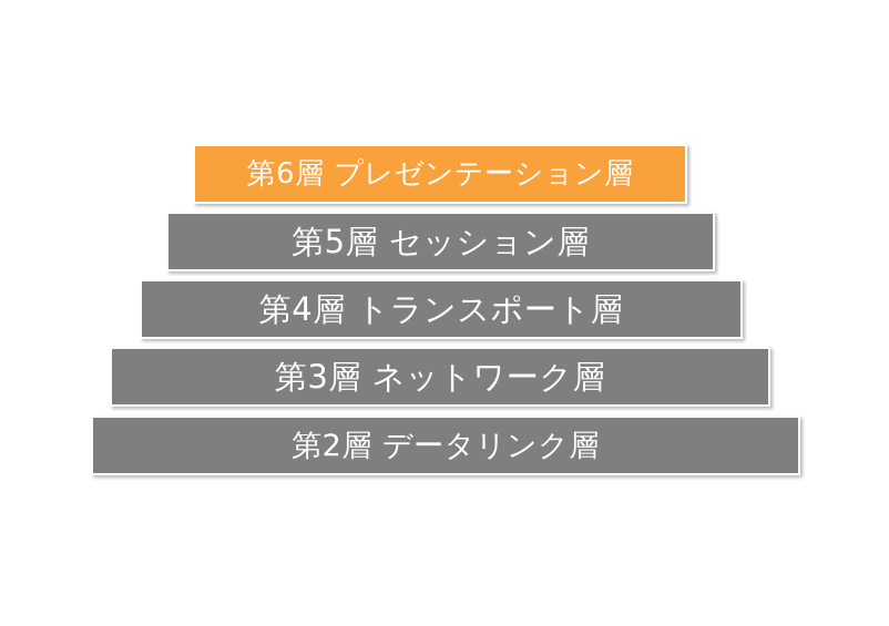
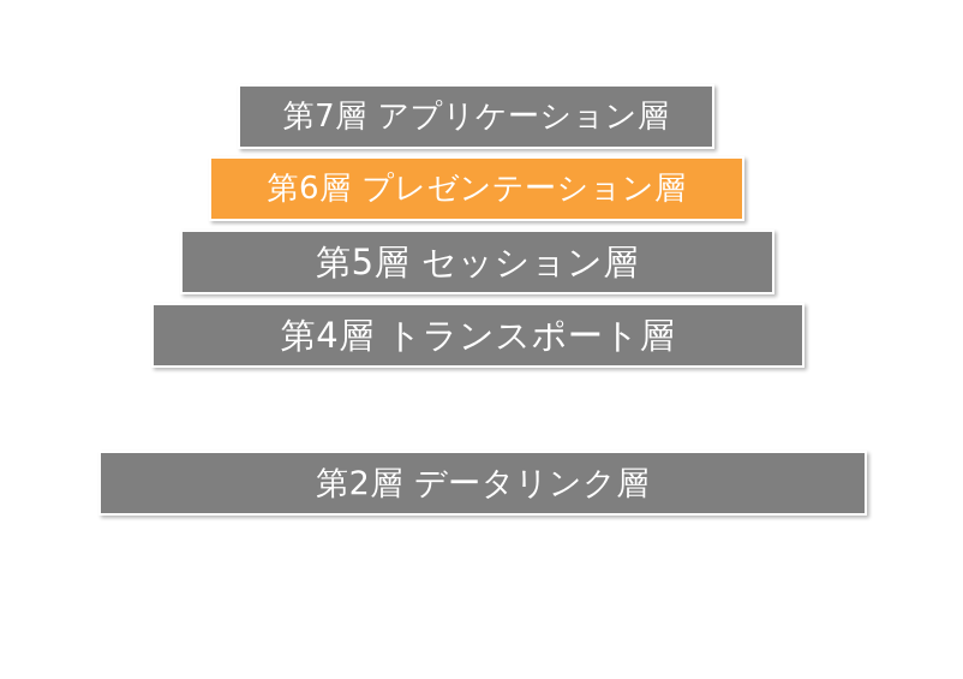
+ 第7層 アプリケーション層
  第6層 プレゼンテーション層
  第5層 セッション層
  第4層 トランスポート層
- 第3層 ネットワーク層
  第2層 データリンク層
